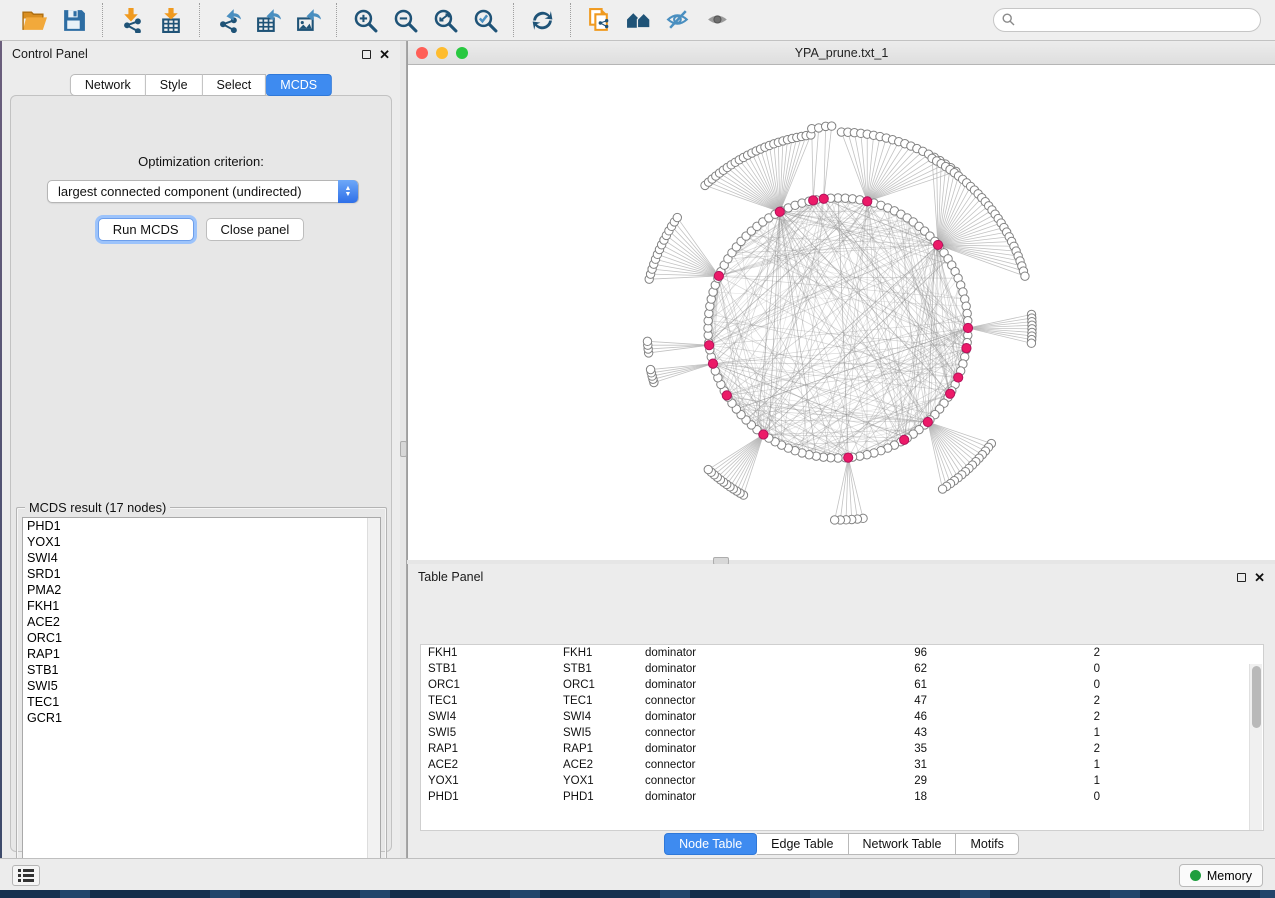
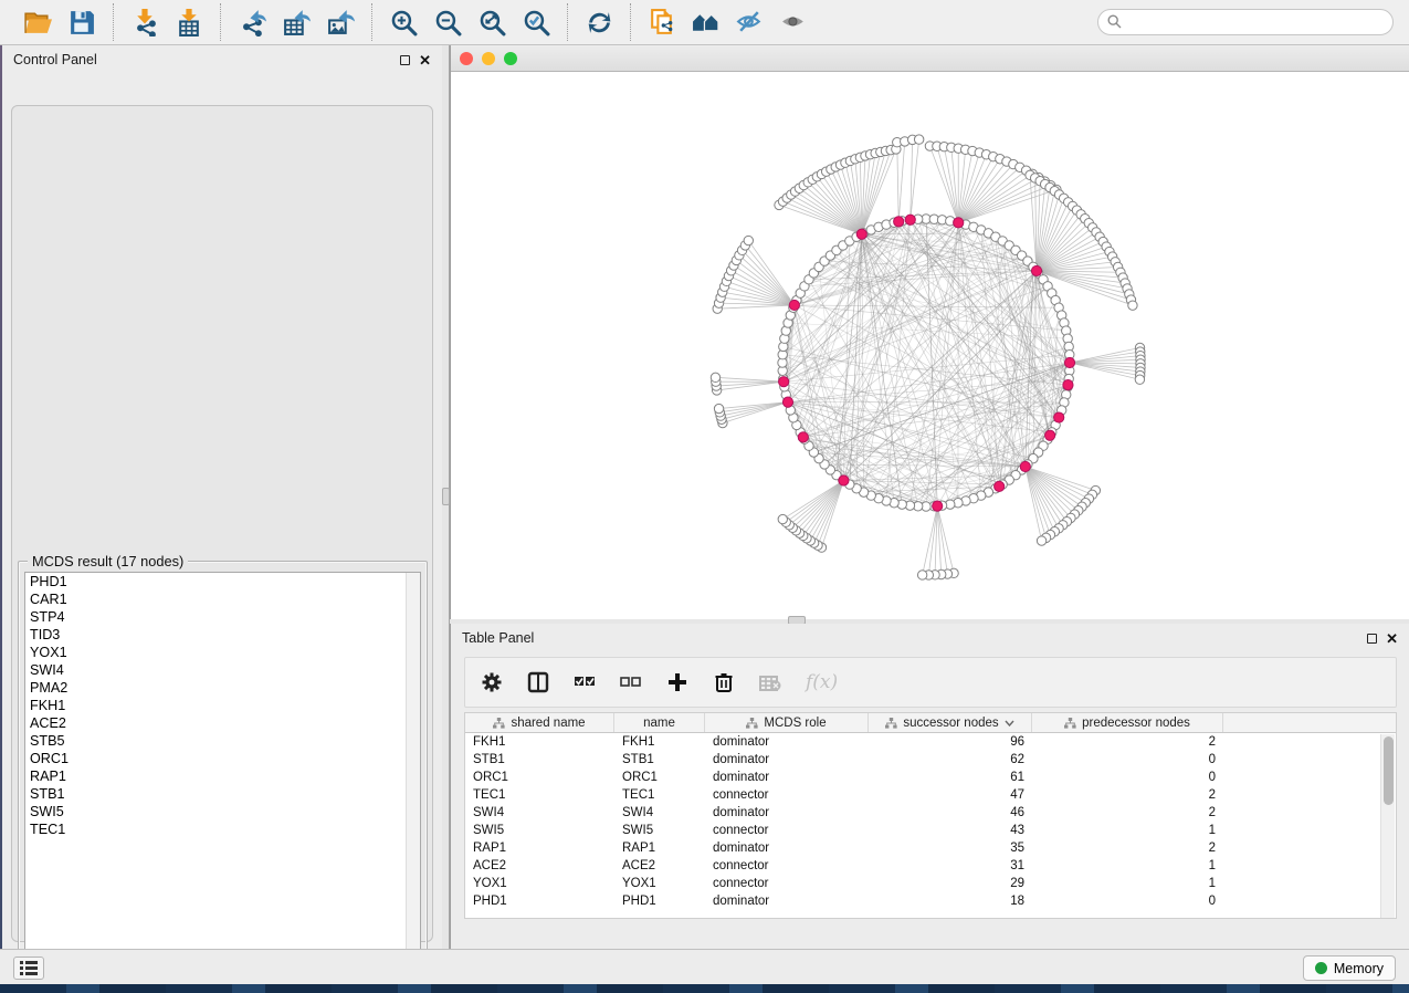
  Control Panel
  ✕
- Network
- Style
- Select
- MCDS
- Optimization criterion:
- largest connected component (undirected)
- Run MCDS
- Close panel
  MCDS result (17 nodes)
  PHD1
+ CAR1
+ STP4
+ TID3
  YOX1
  SWI4
- SRD1
  PMA2
  FKH1
  ACE2
+ STB5
  ORC1
  RAP1
  STB1
  SWI5
  TEC1
- GCR1
- YPA_prune.txt_1
  Table Panel
  ✕
+ f(x)
+ shared name
+ name
+ MCDS role
+ successor nodes
+ predecessor nodes
  FKH1
  FKH1
  dominator
  96
  2
  STB1
  STB1
  dominator
  62
  0
  ORC1
  ORC1
  dominator
  61
  0
  TEC1
  TEC1
  connector
  47
  2
  SWI4
  SWI4
  dominator
  46
  2
  SWI5
  SWI5
  connector
  43
  1
  RAP1
  RAP1
  dominator
  35
  2
  ACE2
  ACE2
  connector
  31
  1
  YOX1
  YOX1
  connector
  29
  1
  PHD1
  PHD1
  dominator
  18
  0
- Node Table
- Edge Table
- Network Table
- Motifs
  Memory
